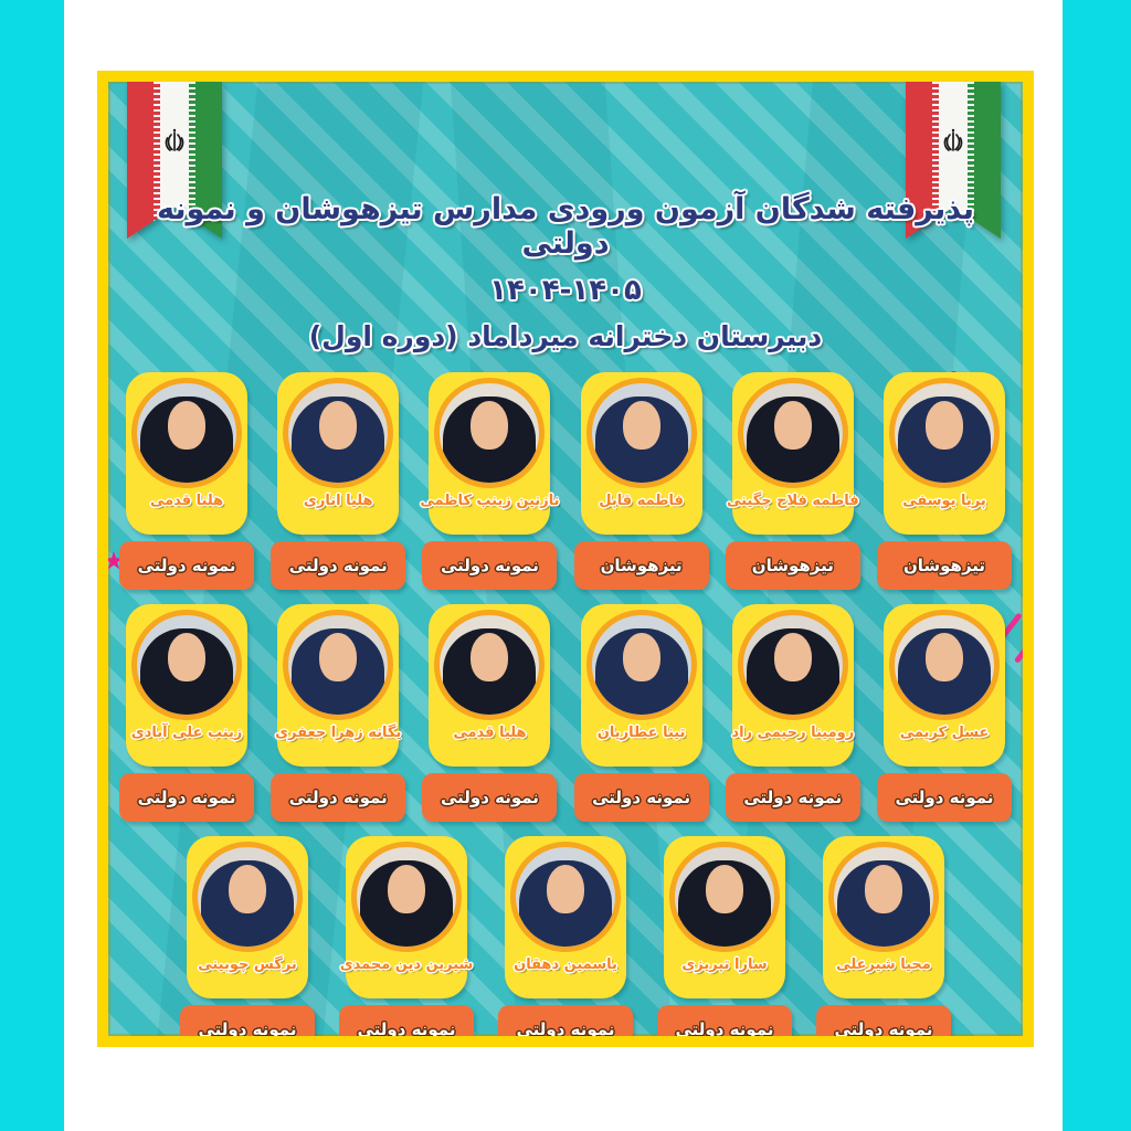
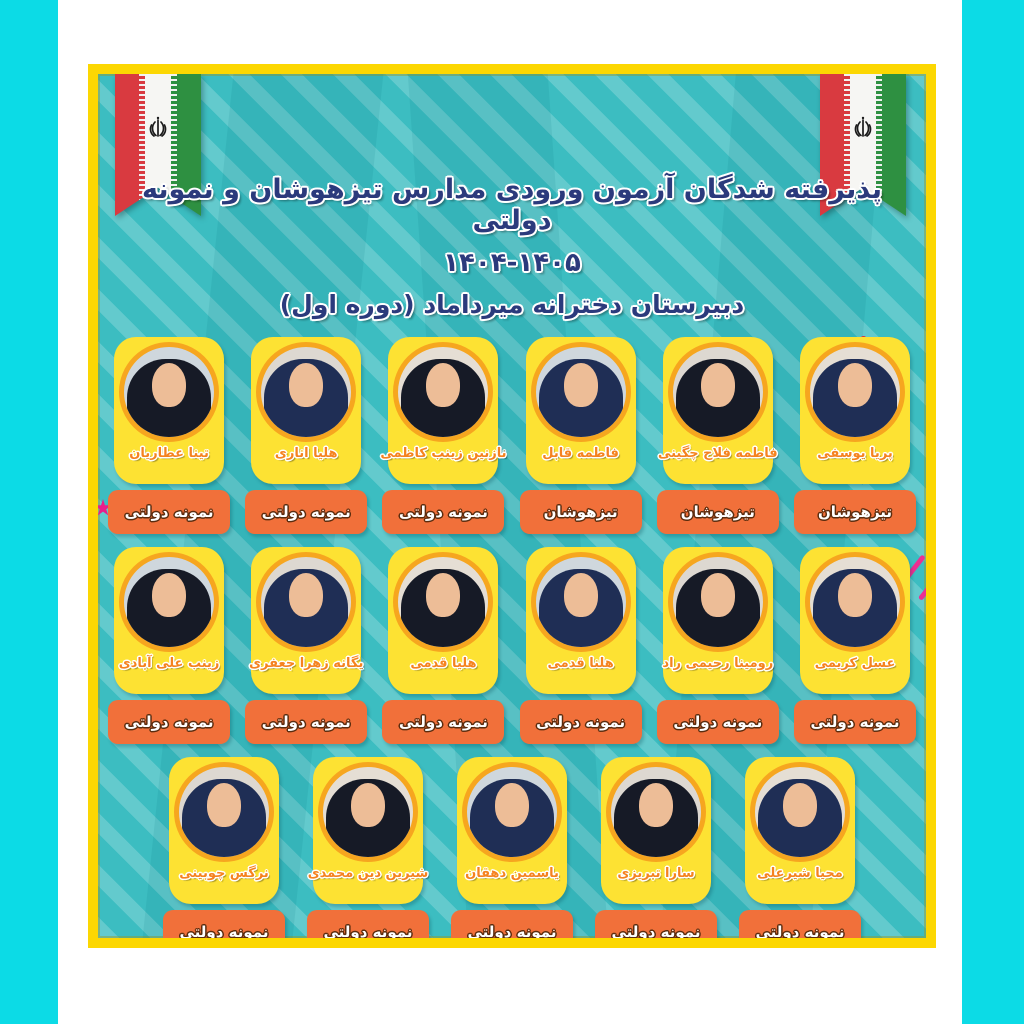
  پذیرفته شدگان آزمون ورودی مدارس تیزهوشان و نمونه دولتی
  ۱۴۰۴-۱۴۰۵
  دبیرستان دخترانه میرداماد (دوره اول)
  پریا یوسفی
  تیزهوشان
  فاطمه فلاح چگینی
  تیزهوشان
  فاطمه قابل
  تیزهوشان
  نازنین زینب کاظمی
  نمونه دولتی
  هلیا اناری
  نمونه دولتی
- هلنا قدمی
+ تینا عطاریان
  نمونه دولتی
  عسل کریمی
  نمونه دولتی
  رومینا رحیمی راد
  نمونه دولتی
- تینا عطاریان
+ هلنا قدمی
  نمونه دولتی
  هلیا قدمی
  نمونه دولتی
  یگانه زهرا جعفری
  نمونه دولتی
  زینب علی آبادی
  نمونه دولتی
  محیا شیرعلی
  نمونه دولتی
  سارا تبریزی
  نمونه دولتی
  یاسمین دهقان
  نمونه دولتی
  شیرین دین محمدی
  نمونه دولتی
  نرگس چوبینی
  نمونه دولتی
